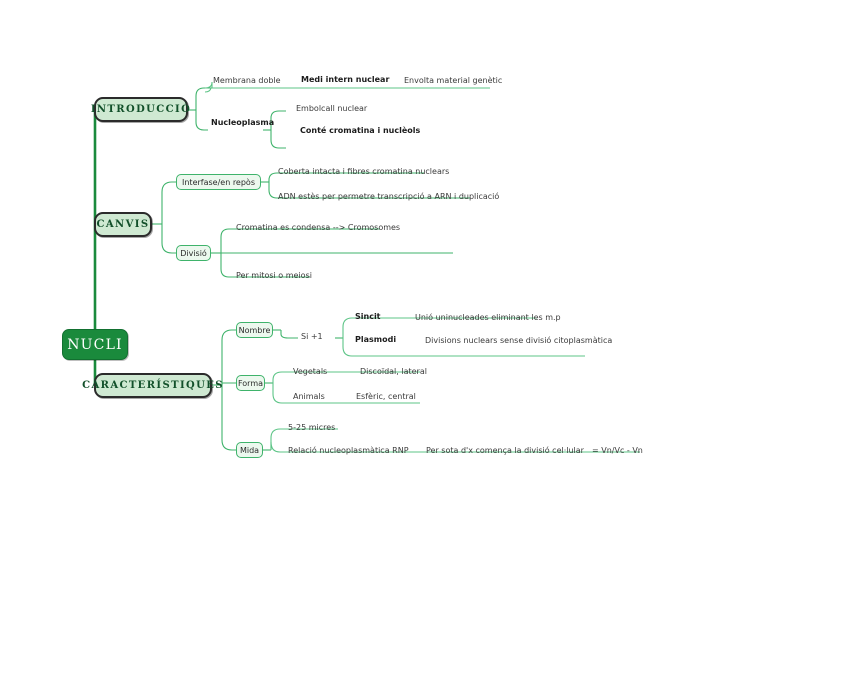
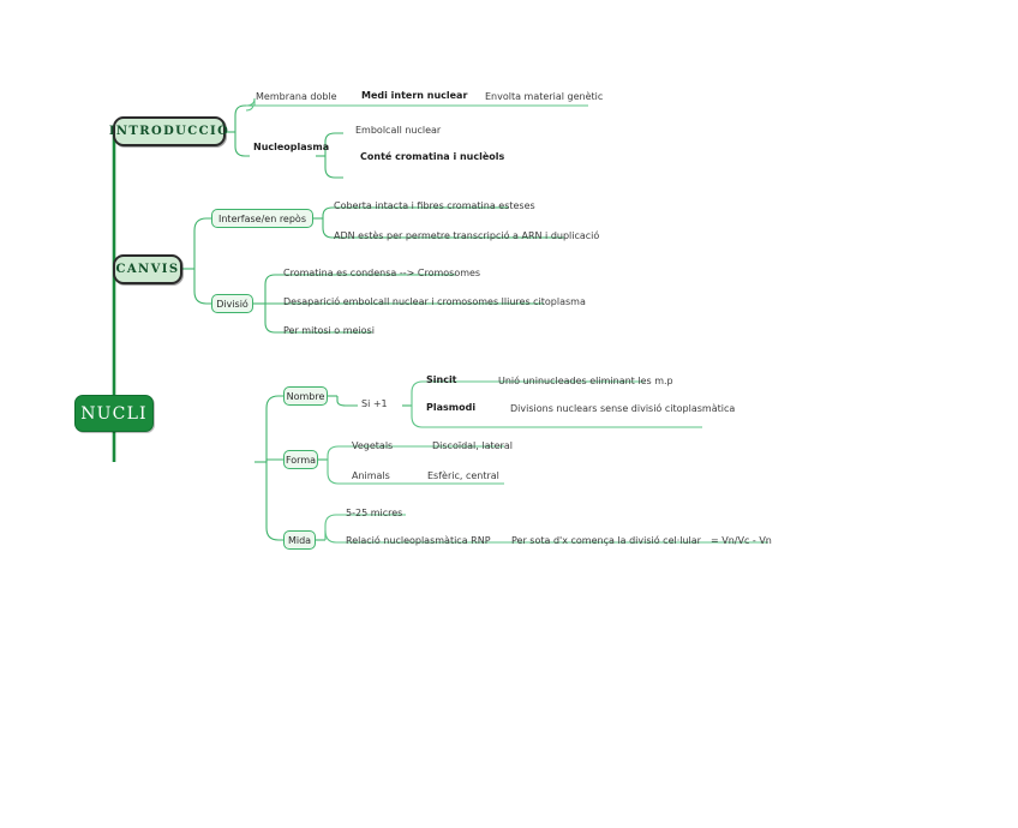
  NUCLI
  INTRODUCCIÓ
  CANVIS
- CARACTERÍSTIQUES
  Membrana doble
  Medi intern nuclear
  Envolta material genètic
  Nucleoplasma
  Embolcall nuclear
  Conté cromatina i nuclèols
  Interfase/en repòs
  Divisió
- Coberta intacta i fibres cromatina nuclears
+ Coberta intacta i fibres cromatina esteses
  ADN estès per permetre transcripció a ARN i duplicació
  Cromatina es condensa --> Cromosomes
+ Desaparició embolcall nuclear i cromosomes lliures citoplasma
  Per mitosi o meiosi
  Nombre
  Forma
  Mida
  Si +1
  Sincit
  Unió uninucleades eliminant les m.p
  Plasmodi
  Divisions nuclears sense divisió citoplasmàtica
  Vegetals
  Discoïdal, lateral
  Animals
  Esfèric, central
  5-25 micres
  Relació nucleoplasmàtica RNP
  Per sota d'x comença la divisió cel·lular
  = Vn/Vc - Vn
